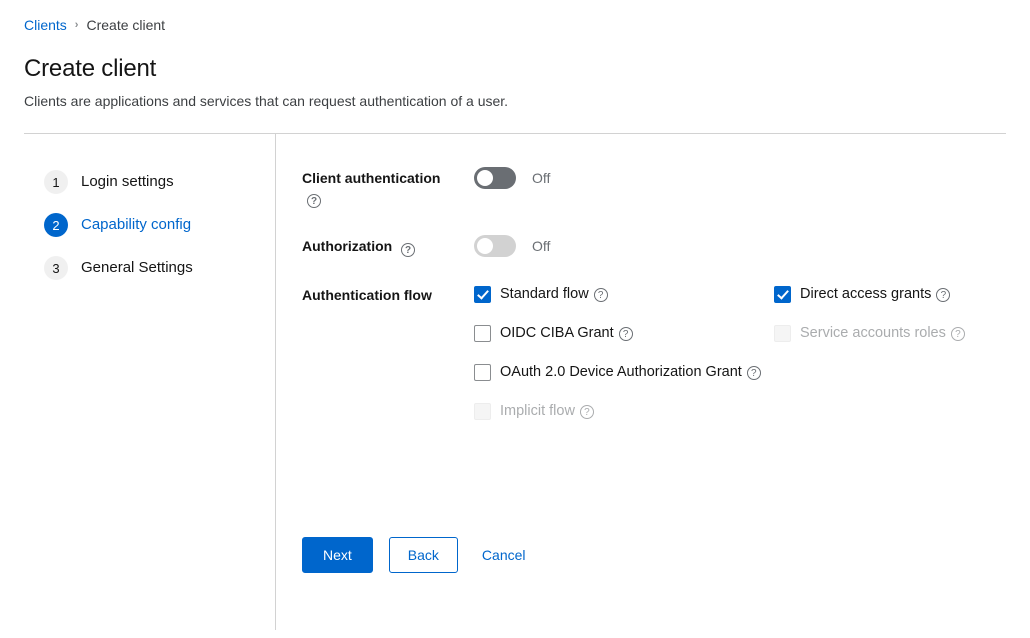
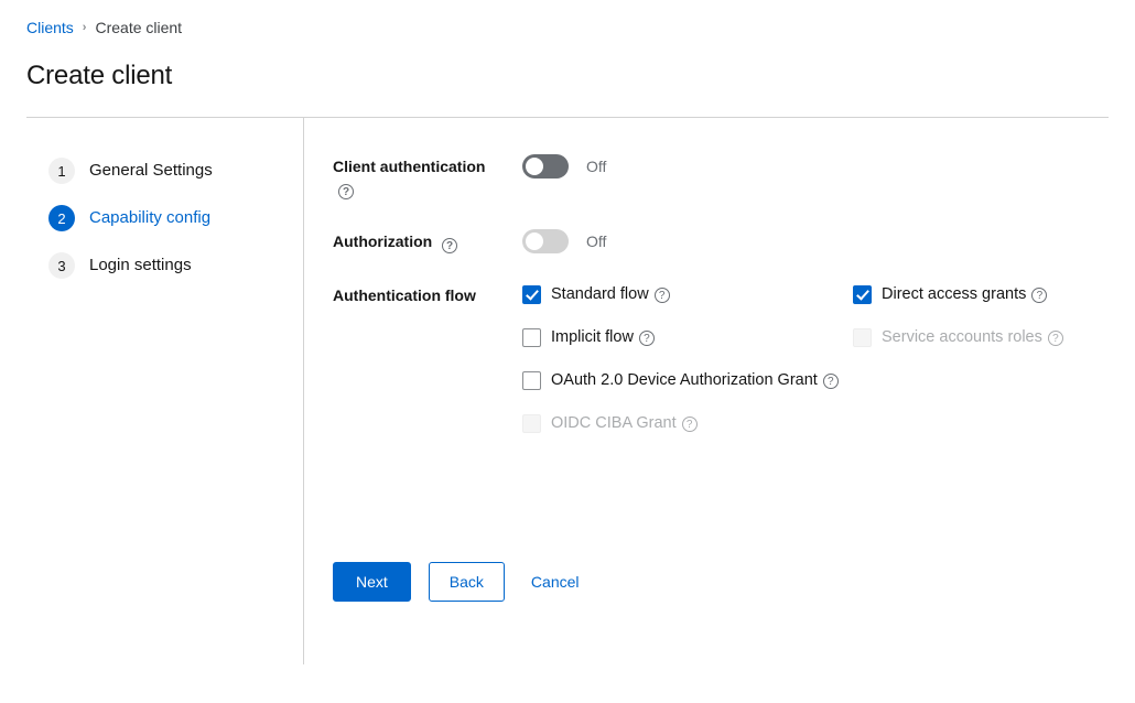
  Clients
  ›
  Create client
  Create client
- Clients are applications and services that can request authentication of a user.
  1
- Login settings
+ General Settings
  2
  Capability config
  3
- General Settings
+ Login settings
  Client authentication
  ?
  Off
  Authorization ?
  Off
  Authentication flow
  Standard flow
  ?
  Direct access grants
  ?
- OIDC CIBA Grant
+ Implicit flow
  ?
  Service accounts roles
  ?
  OAuth 2.0 Device Authorization Grant
  ?
- Implicit flow
+ OIDC CIBA Grant
  ?
  Next
  Back
  Cancel
